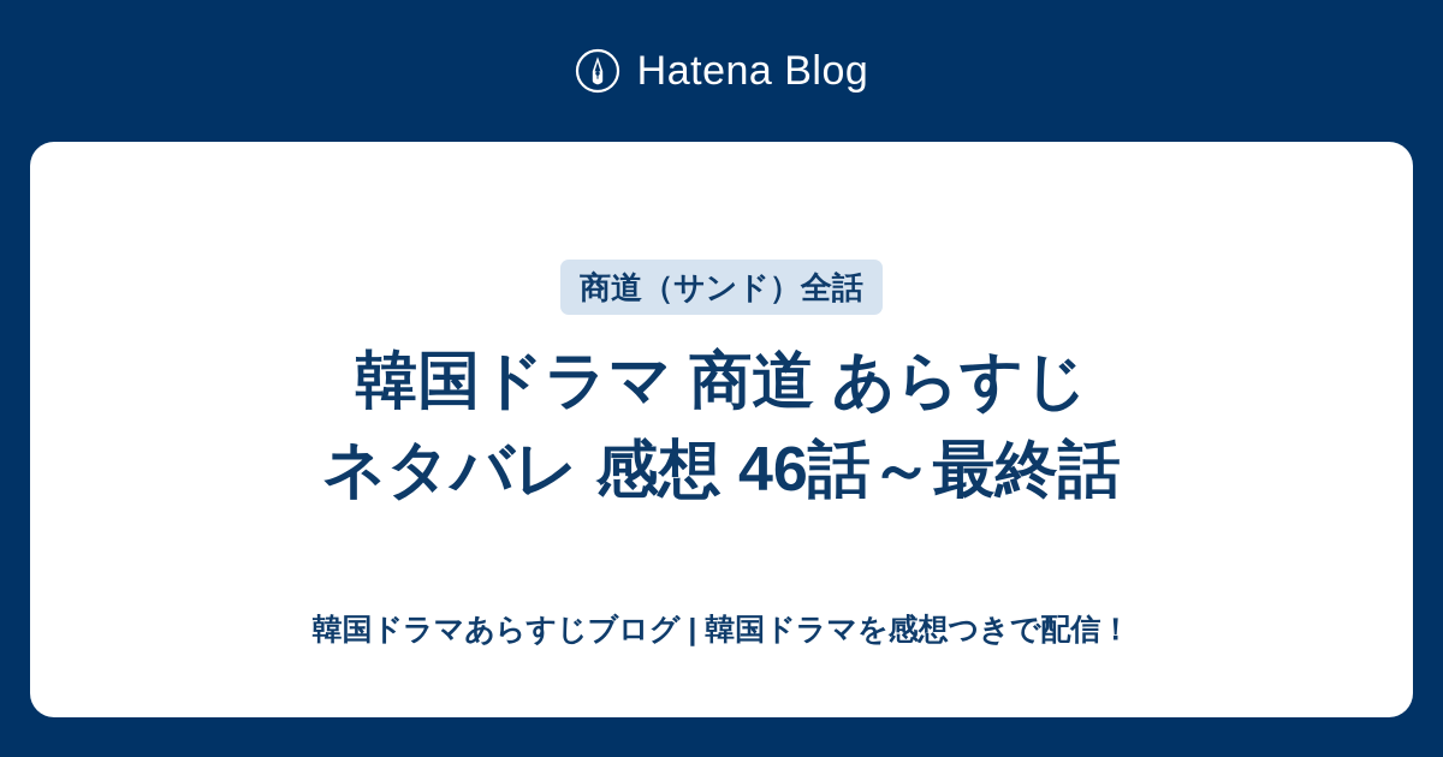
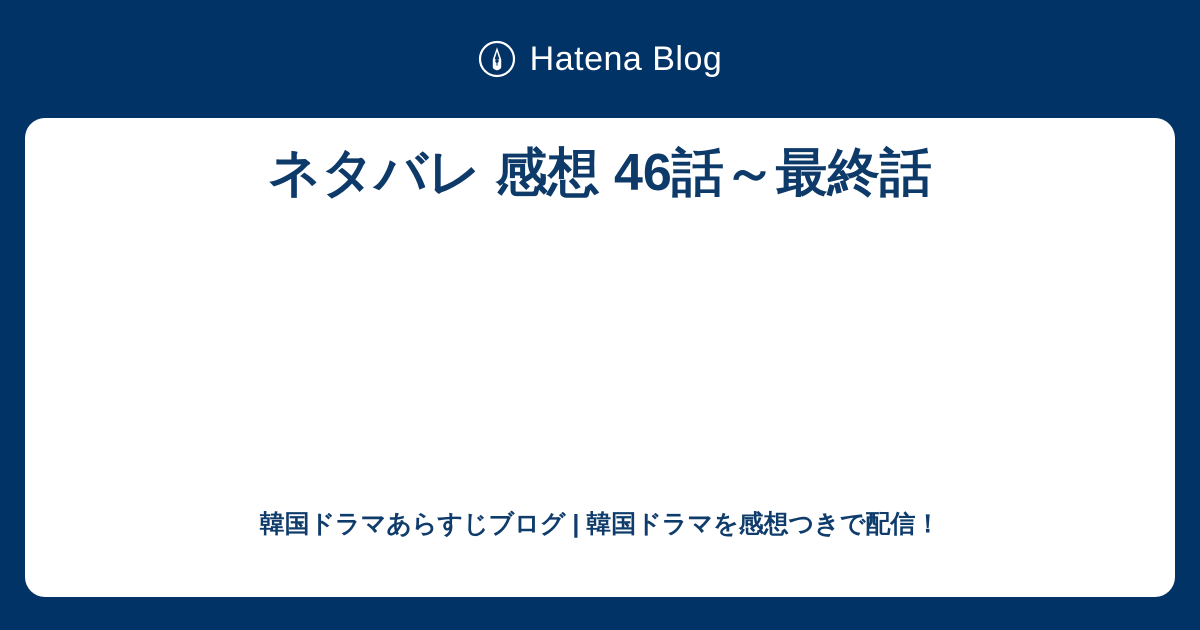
  Hatena Blog
- 商道（サンド）全話
- 韓国ドラマ 商道 あらすじ
  ネタバレ 感想 46話～最終話
  韓国ドラマあらすじブログ | 韓国ドラマを感想つきで配信！
